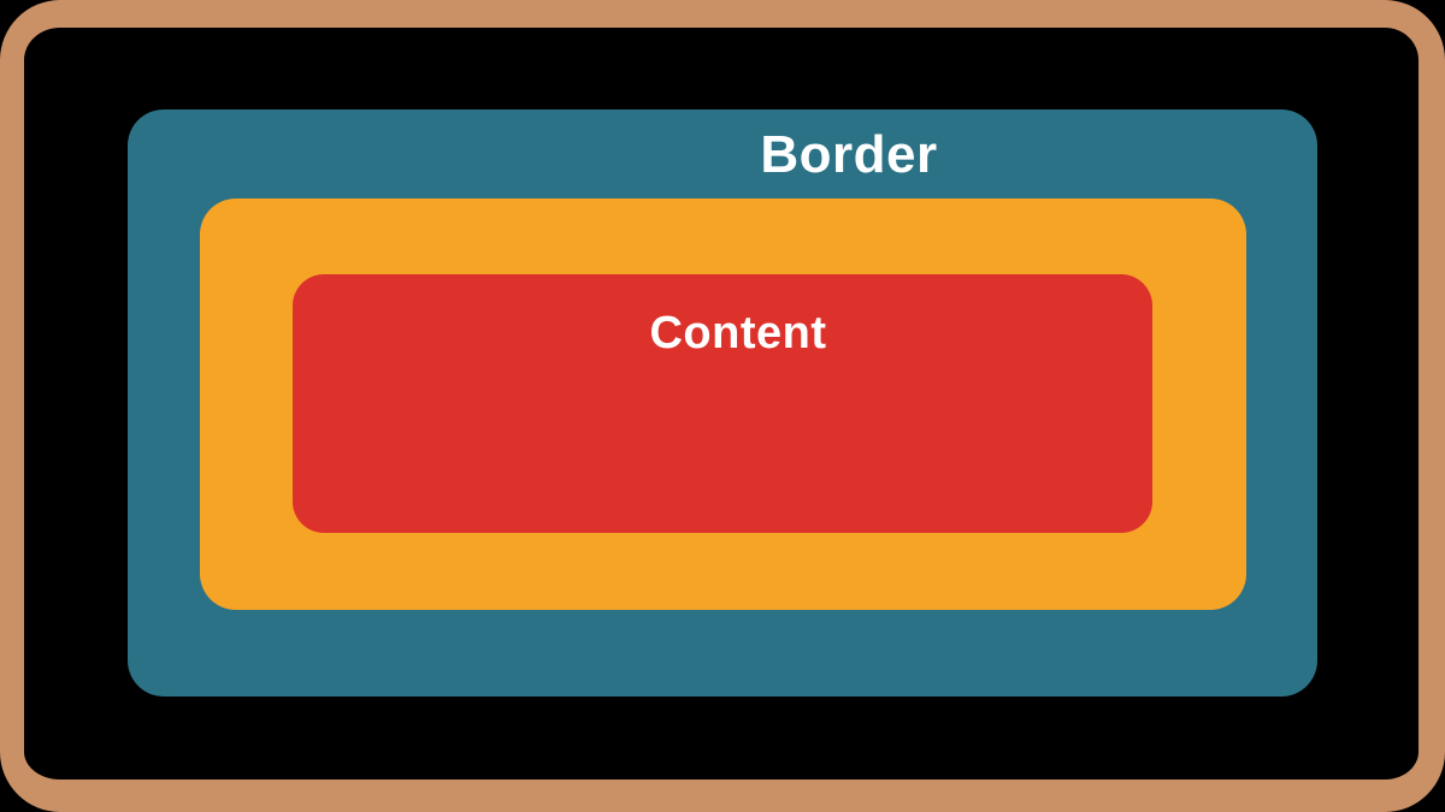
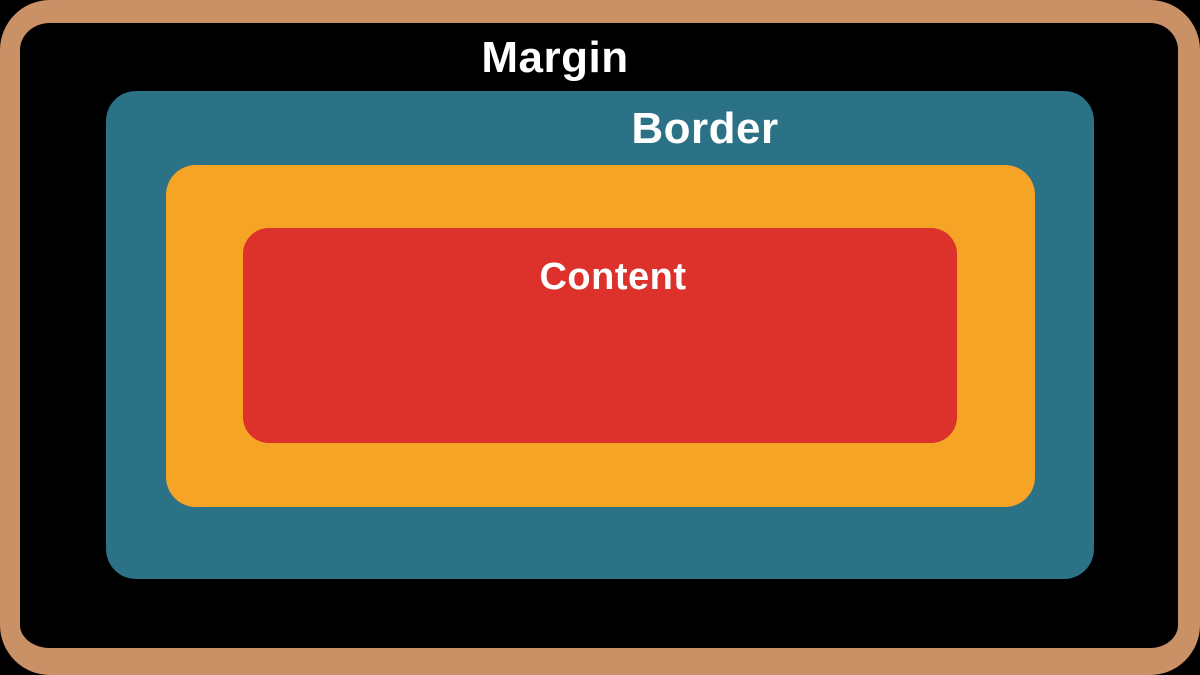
+ Margin
  Border
  Content
